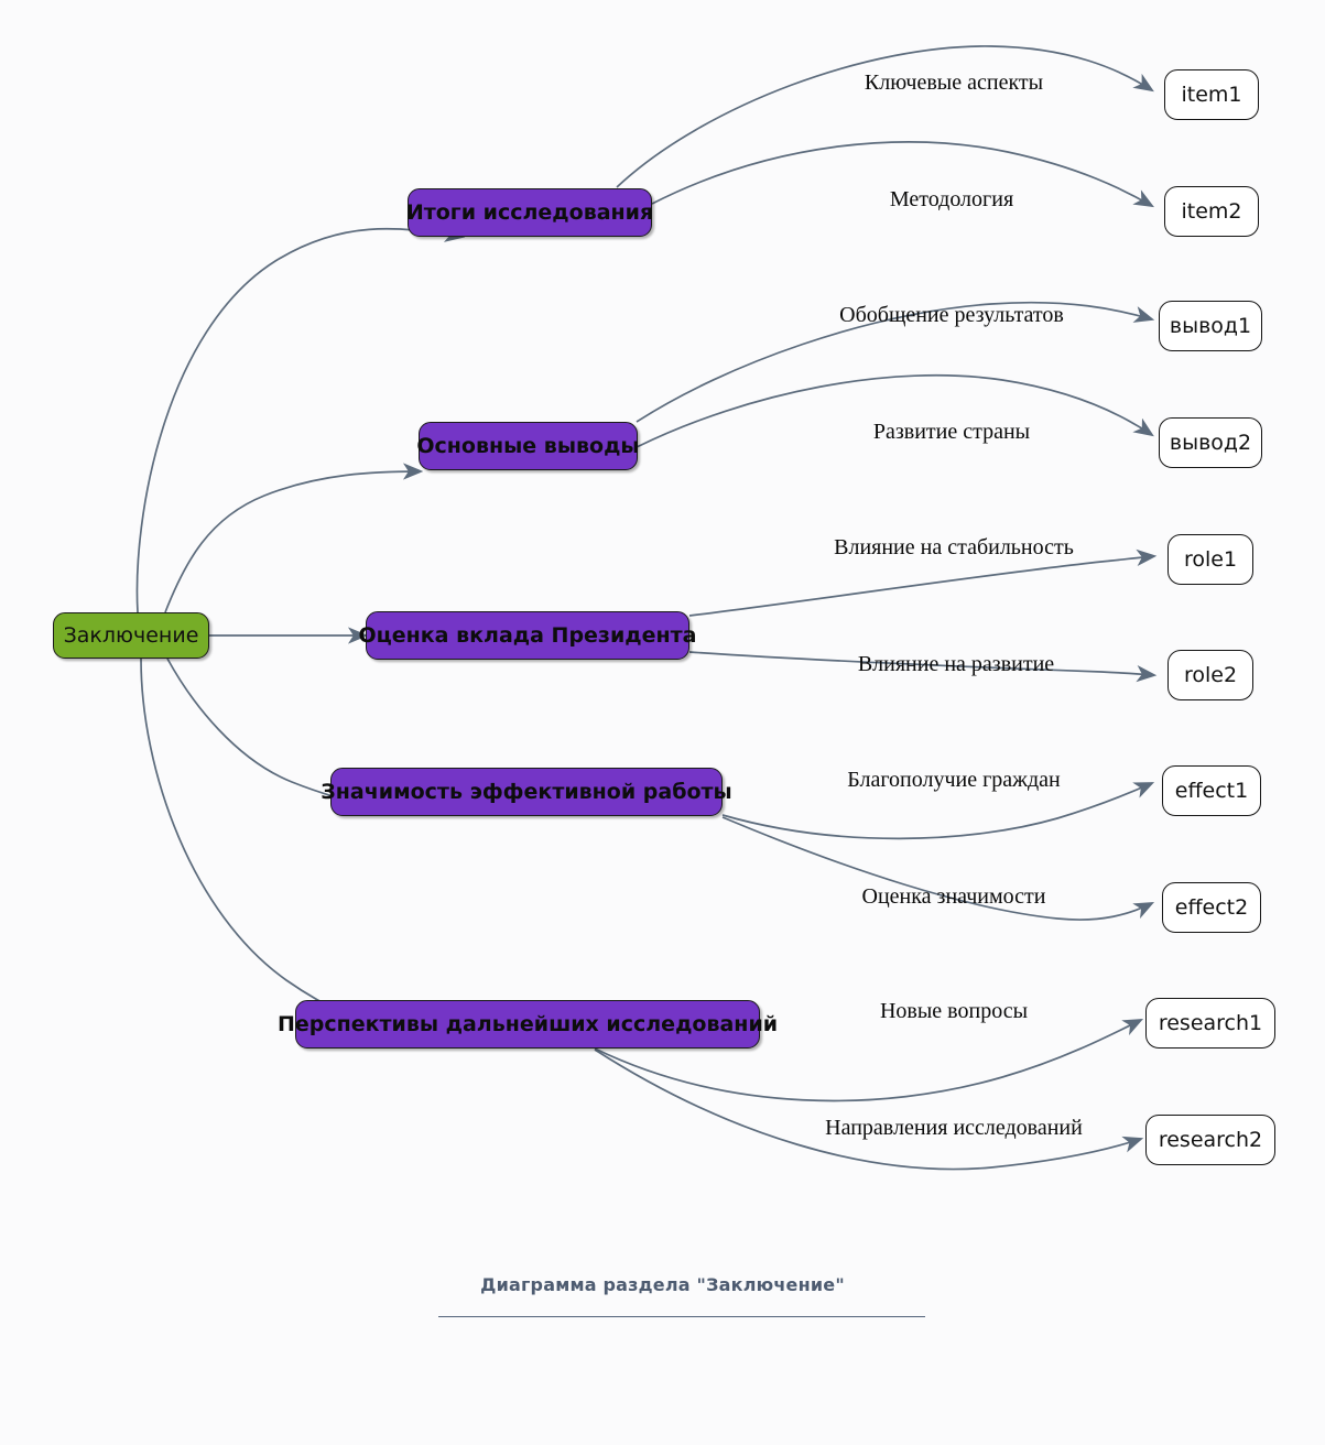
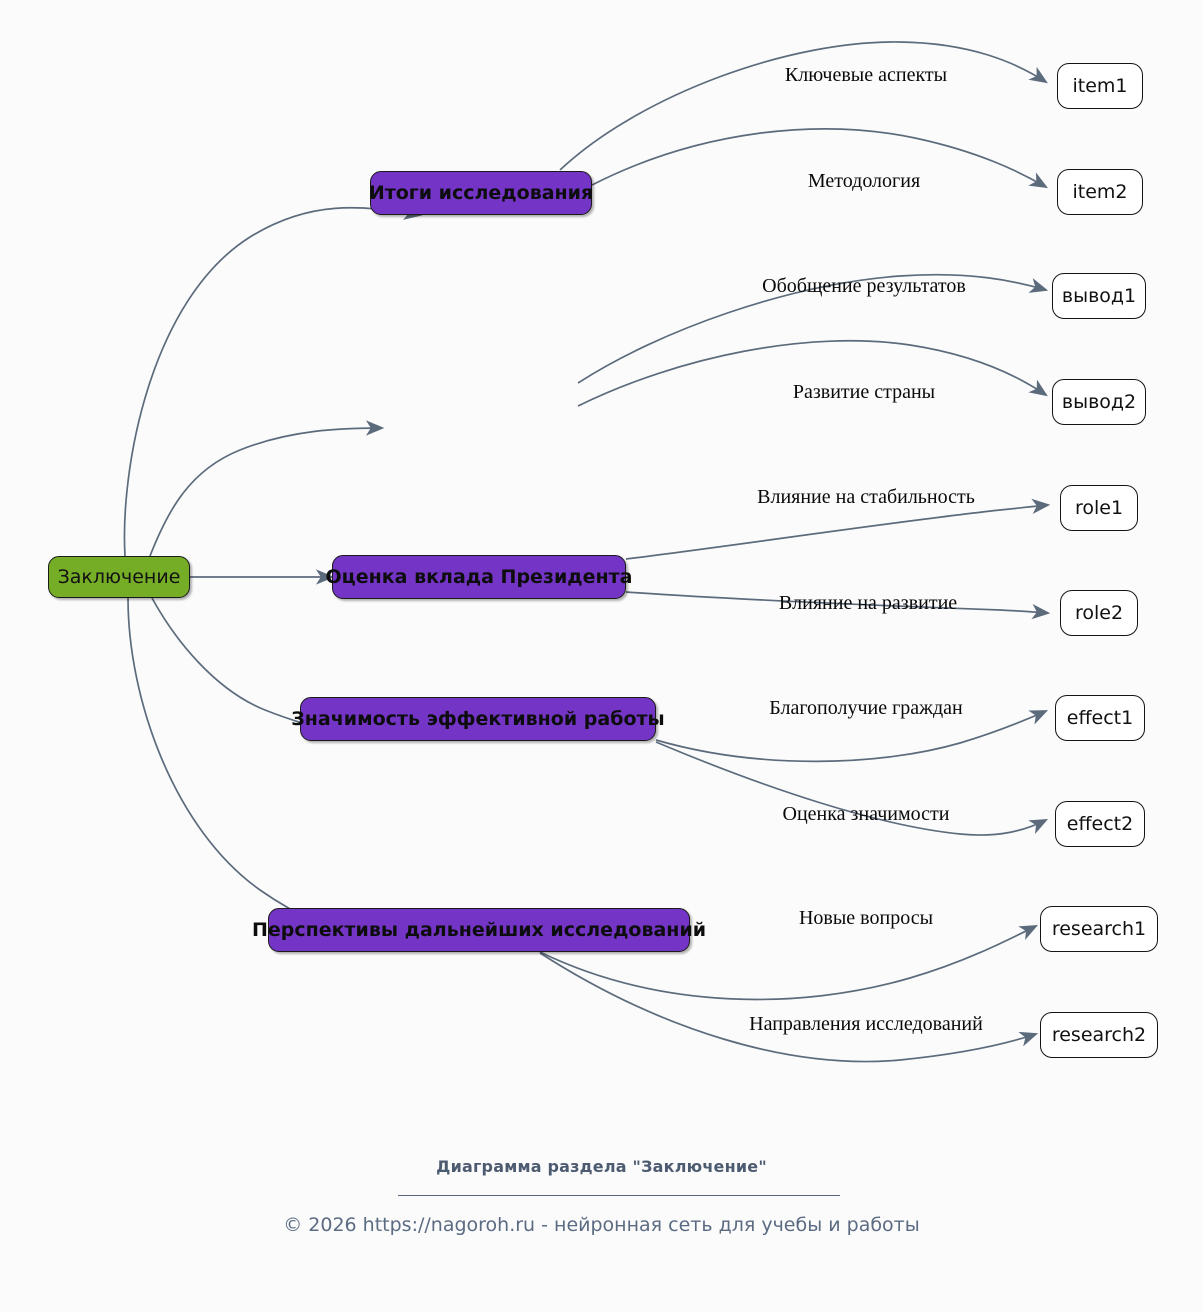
  Заключение
  Итоги исследования
- Основные выводы
  Оценка вклада Президента
  Значимость эффективной работы
  Перспективы дальнейших исследований
  item1
  item2
  вывод1
  вывод2
  role1
  role2
  effect1
  effect2
  research1
  research2
  Ключевые аспекты
  Методология
  Обобщение результатов
  Развитие страны
  Влияние на стабильность
  Влияние на развитие
  Благополучие граждан
  Оценка значимости
  Новые вопросы
  Направления исследований
  Диаграмма раздела "Заключение"
+ © 2026 https://nagoroh.ru - нейронная сеть для учебы и работы
